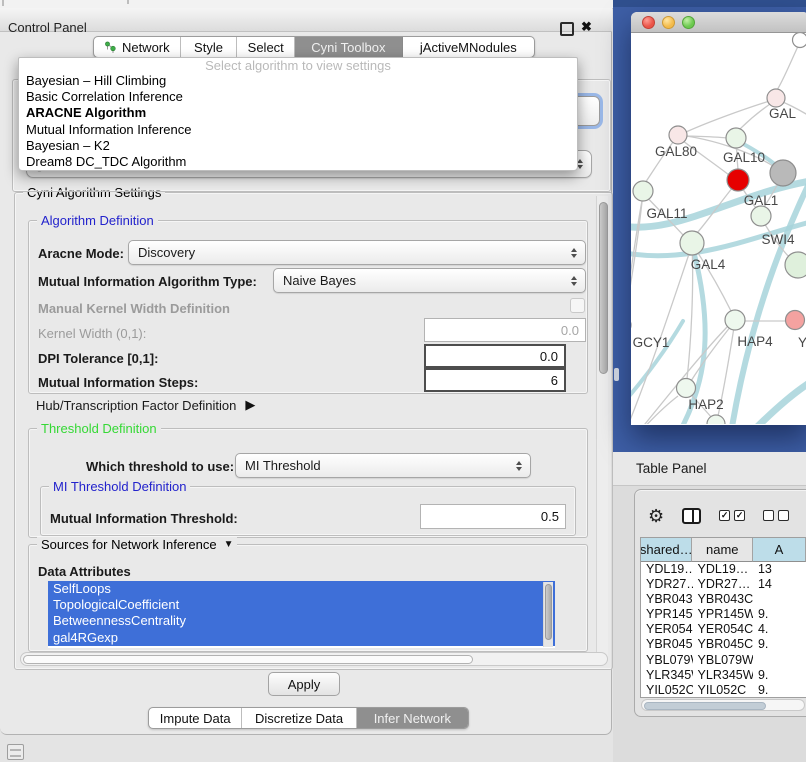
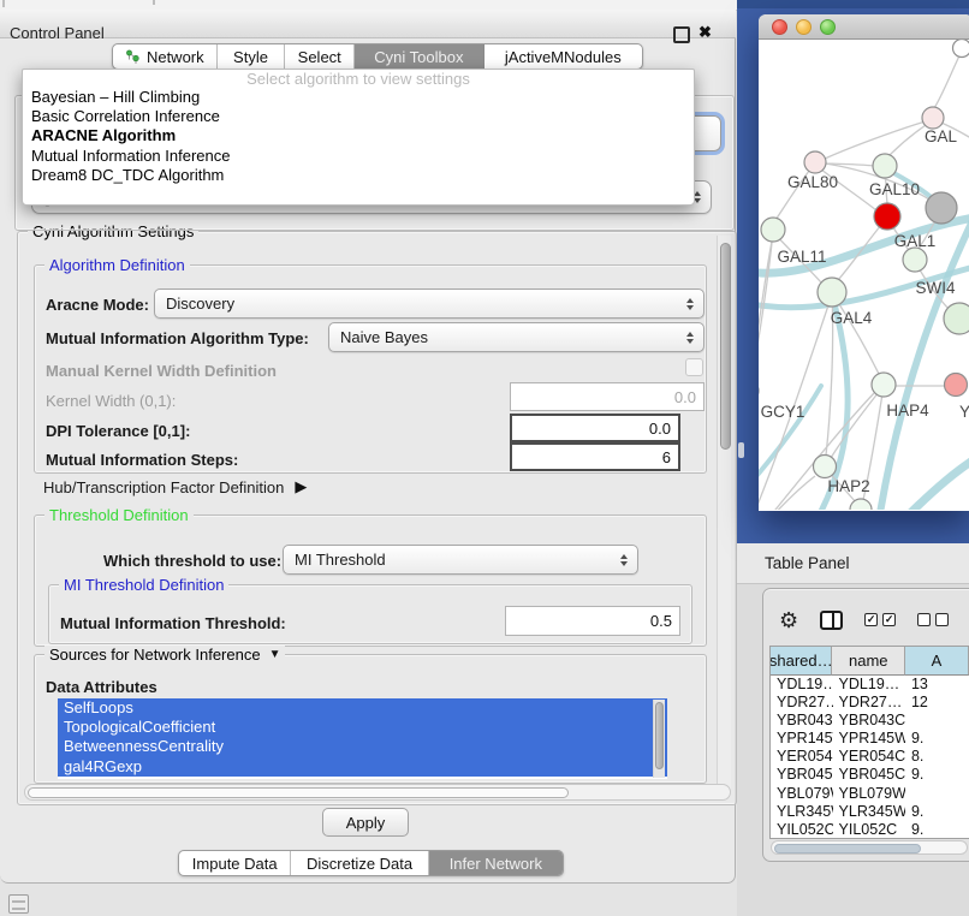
  Control Panel
  ✖
  Network
  Style
  Select
  Cyni Toolbox
  jActiveMNodules
  Select algorithm to view settings
  Bayesian – Hill Climbing
  Basic Correlation Inference
  ARACNE Algorithm
  Mutual Information Inference
- Bayesian – K2
  Dream8 DC_TDC Algorithm
  Cyni Algorithm Settings
  Algorithm Definition
  Aracne Mode:
  Discovery
  Mutual Information Algorithm Type:
  Naive Bayes
  Manual Kernel Width Definition
  Kernel Width (0,1):
  0.0
  DPI Tolerance [0,1]:
  0.0
  Mutual Information Steps:
  6
  Hub/Transcription Factor Definition
  ▶
  Threshold Definition
  Which threshold to use:
  MI Threshold
  MI Threshold Definition
  Mutual Information Threshold:
  0.5
  Sources for Network Inference
  ▼
  Data Attributes
  SelfLoops
  TopologicalCoefficient
  BetweennessCentrality
  gal4RGexp
  Apply
  Impute Data
  Discretize Data
  Infer Network
  GAL
  GAL80
  GAL10
  GAL1
  GAL11
  SWI4
  GAL4
  HAP4
  Y
  GCY1
  HAP2
  Table Panel
  ⚙
  ✓
  ✓
  shared…
  name
  A
  YDL19…
  YDL19…
  13
  YDR27…
  YDR27…
- 14
+ 12
  YBR043
  YBR043C
  YPR145
  YPR145W
  9.
  YER054
  YER054C
- 4.
+ 8.
  YBR045
  YBR045C
  9.
  YBL079
  YBL079W
  YLR345
  YLR345W
  9.
  YIL052C
  YIL052C
  9.
